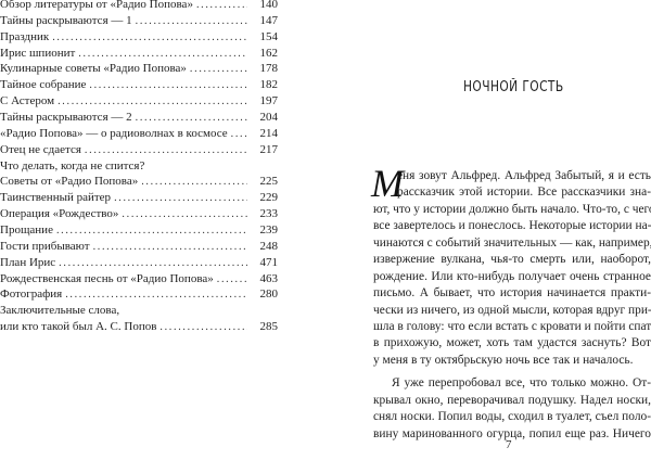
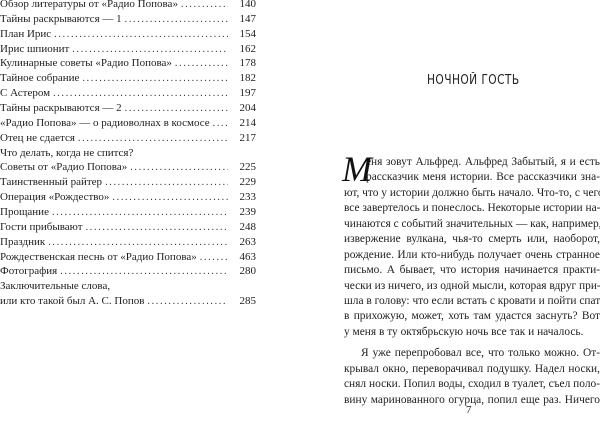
  Обзор литературы от «Радио Попова»
  140
  Тайны раскрываются — 1
  147
- Праздник
+ План Ирис
  154
  Ирис шпионит
  162
  Кулинарные советы «Радио Попова»
  178
  Тайное собрание
  182
  С Астером
  197
  Тайны раскрываются — 2
  204
  «Радио Попова» — о радиоволнах в космосе
  214
  Отец не сдается
  217
  Что делать, когда не спится?
  Советы от «Радио Попова»
  225
  Таинственный райтер
  229
  Операция «Рождество»
  233
  Прощание
  239
  Гости прибывают
  248
- План Ирис
+ Праздник
- 471
+ 263
  Рождественская песнь от «Радио Попова»
  463
  Фотография
  280
  Заключительные слова,
  или кто такой был А. С. Попов
  285
  НОЧНОЙ ГОСТЬ
  М
  еня зовут Альфред. Альфред Забытый, я и есть
- рассказчик этой истории. Все рассказчики зна-
+ рассказчик меня истории. Все рассказчики зна-
  ют, что у истории должно быть начало. Что-то, с чег
  все завертелось и понеслось. Некоторые истории на-
  чинаются с событий значительных — как, например
  извержение вулкана, чья-то смерть или, наоборот,
  рождение. Или кто-нибудь получает очень странное
  письмо. А бывает, что история начинается практи-
  чески из ничего, из одной мысли, которая вдруг при-
  шла в голову: что если встать с кровати и пойти спат
  в прихожую, может, хоть там удастся заснуть? Вот
  у меня в ту октябрьскую ночь все так и началось.
  Я уже перепробовал все, что только можно. От-
  крывал окно, переворачивал подушку. Надел носки,
  снял носки. Попил воды, сходил в туалет, съел поло-
  вину маринованного огурца, попил еще раз. Ничего
  7
